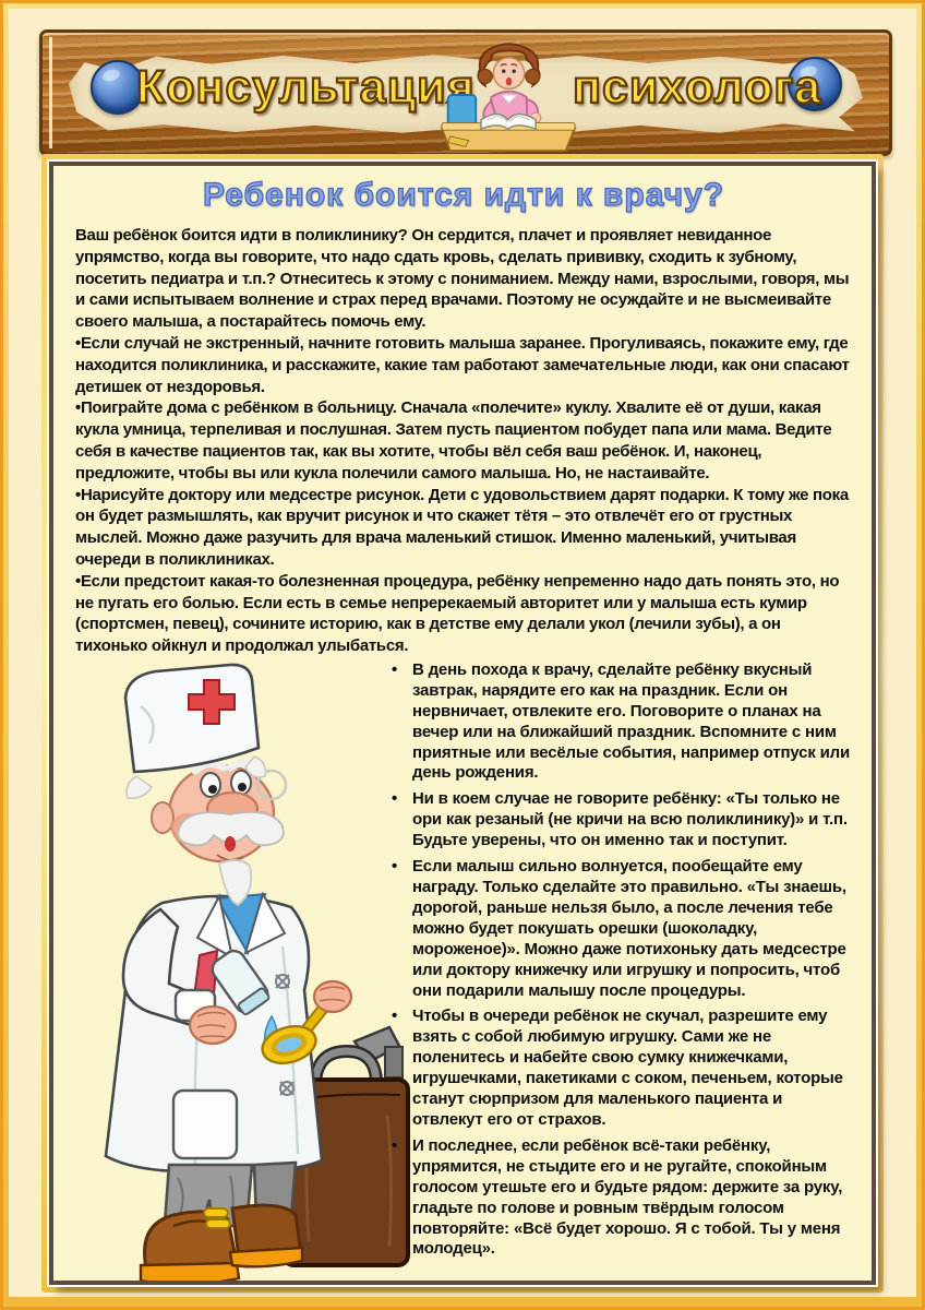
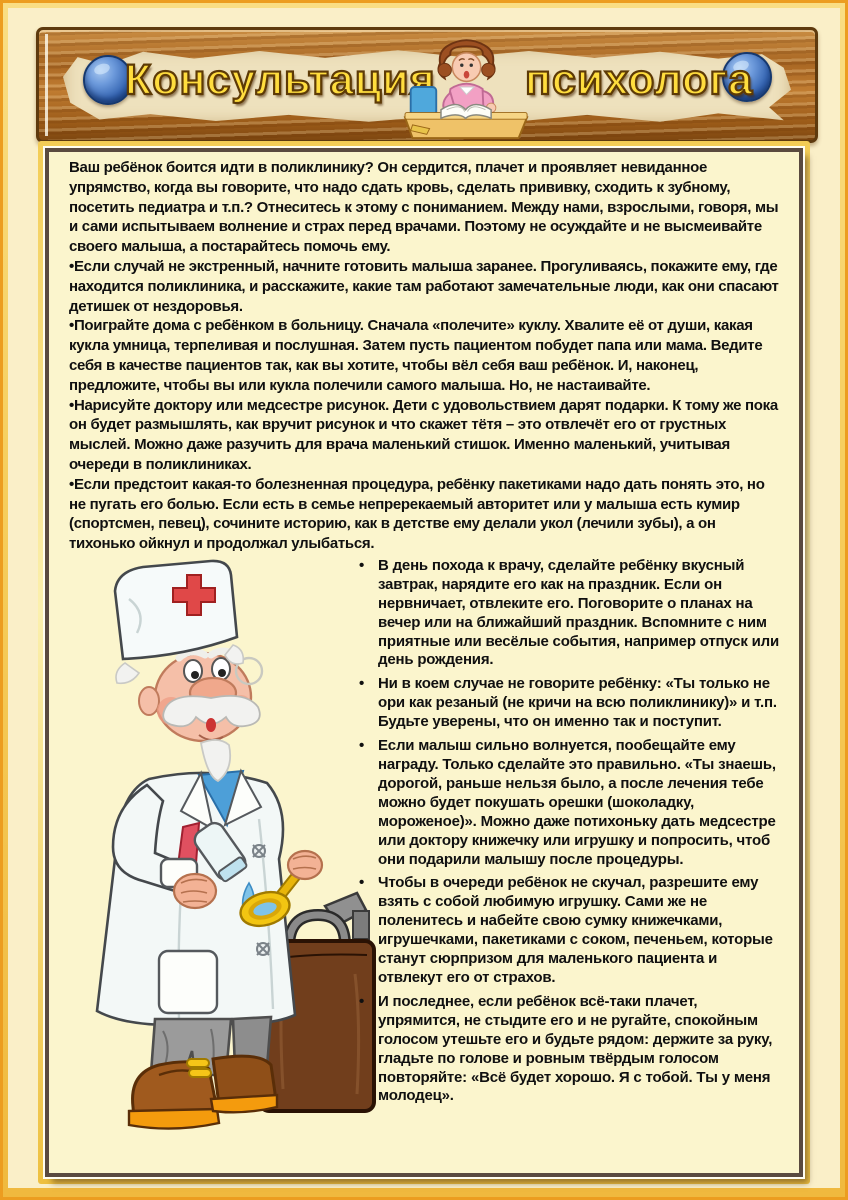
  Консультация
  психолога
- Ребенок боится идти к врачу?
  Ваш ребёнок боится идти в поликлинику? Он сердится, плачет и проявляет невиданное упрямство, когда вы говорите, что надо сдать кровь, сделать прививку, сходить к зубному, посетить педиатра и т.п.? Отнеситесь к этому с пониманием. Между нами, взрослыми, говоря, мы и сами испытываем волнение и страх перед врачами. Поэтому не осуждайте и не высмеивайте своего малыша, а постарайтесь помочь ему.
  •Если случай не экстренный, начните готовить малыша заранее. Прогуливаясь, покажите ему, где находится поликлиника, и расскажите, какие там работают замечательные люди, как они спасают детишек от нездоровья.
  •Поиграйте дома с ребёнком в больницу. Сначала «полечите» куклу. Хвалите её от души, какая кукла умница, терпеливая и послушная. Затем пусть пациентом побудет папа или мама. Ведите себя в качестве пациентов так, как вы хотите, чтобы вёл себя ваш ребёнок. И, наконец, предложите, чтобы вы или кукла полечили самого малыша. Но, не настаивайте.
  •Нарисуйте доктору или медсестре рисунок. Дети с удовольствием дарят подарки. К тому же пока он будет размышлять, как вручит рисунок и что скажет тётя – это отвлечёт его от грустных мыслей. Можно даже разучить для врача маленький стишок. Именно маленький, учитывая очереди в поликлиниках.
- •Если предстоит какая-то болезненная процедура, ребёнку непременно надо дать понять это, но не пугать его болью. Если есть в семье непререкаемый авторитет или у малыша есть кумир (спортсмен, певец), сочините историю, как в детстве ему делали укол (лечили зубы), а он тихонько ойкнул и продолжал улыбаться.
+ •Если предстоит какая-то болезненная процедура, ребёнку пакетиками надо дать понять это, но не пугать его болью. Если есть в семье непререкаемый авторитет или у малыша есть кумир (спортсмен, певец), сочините историю, как в детстве ему делали укол (лечили зубы), а он тихонько ойкнул и продолжал улыбаться.
  •
  В день похода к врачу, сделайте ребёнку вкусный завтрак, нарядите его как на праздник. Если он нервничает, отвлеките его. Поговорите о планах на вечер или на ближайший праздник. Вспомните с ним приятные или весёлые события, например отпуск или день рождения.
  •
  Ни в коем случае не говорите ребёнку: «Ты только не ори как резаный (не кричи на всю поликлинику)» и т.п. Будьте уверены, что он именно так и поступит.
  •
  Если малыш сильно волнуется, пообещайте ему награду. Только сделайте это правильно. «Ты знаешь, дорогой, раньше нельзя было, а после лечения тебе можно будет покушать орешки (шоколадку, мороженое)». Можно даже потихоньку дать медсестре или доктору книжечку или игрушку и попросить, чтоб они подарили малышу после процедуры.
  •
  Чтобы в очереди ребёнок не скучал, разрешите ему взять с собой любимую игрушку. Сами же не поленитесь и набейте свою сумку книжечками, игрушечками, пакетиками с соком, печеньем, которые станут сюрпризом для маленького пациента и отвлекут его от страхов.
  •
- И последнее, если ребёнок всё-таки ребёнку, упрямится, не стыдите его и не ругайте, спокойным голосом утешьте его и будьте рядом: держите за руку, гладьте по голове и ровным твёрдым голосом повторяйте: «Всё будет хорошо. Я с тобой. Ты у меня молодец».
+ И последнее, если ребёнок всё-таки плачет, упрямится, не стыдите его и не ругайте, спокойным голосом утешьте его и будьте рядом: держите за руку, гладьте по голове и ровным твёрдым голосом повторяйте: «Всё будет хорошо. Я с тобой. Ты у меня молодец».
